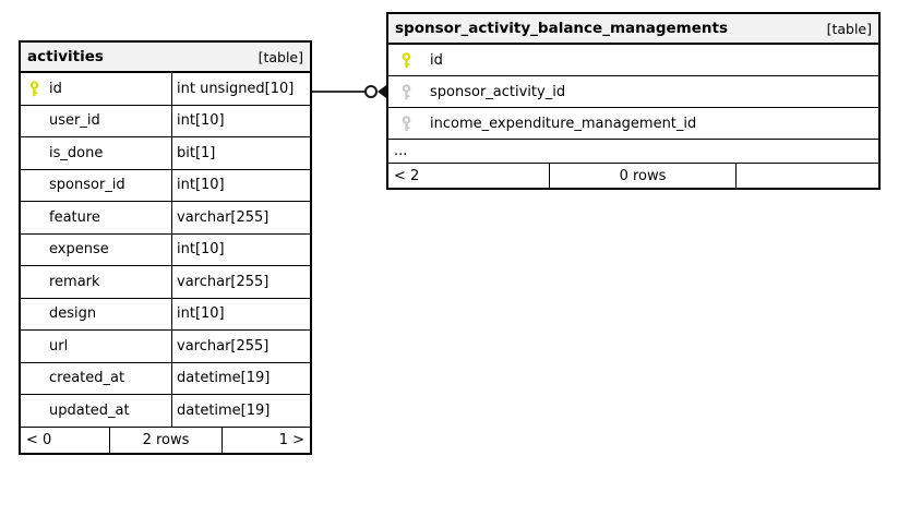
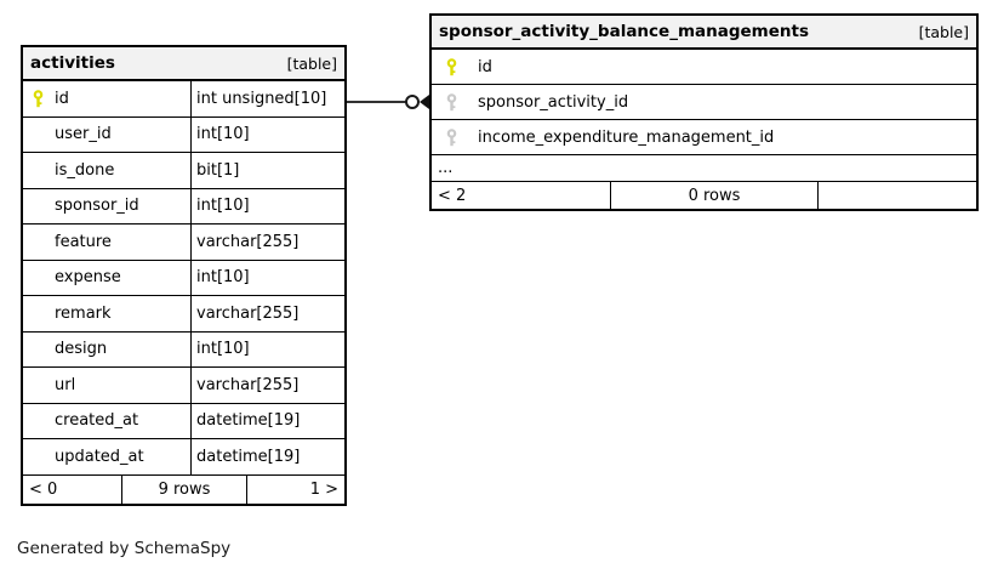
  activities
  [table]
  id
  int unsigned[10]
  user_id
  int[10]
  is_done
  bit[1]
  sponsor_id
  int[10]
  feature
  varchar[255]
  expense
  int[10]
  remark
  varchar[255]
  design
  int[10]
  url
  varchar[255]
  created_at
  datetime[19]
  updated_at
  datetime[19]
  < 0
- 2 rows
+ 9 rows
  1 >
  sponsor_activity_balance_managements
  [table]
  id
  sponsor_activity_id
  income_expenditure_management_id
  ...
  < 2
  0 rows
+ Generated by SchemaSpy
